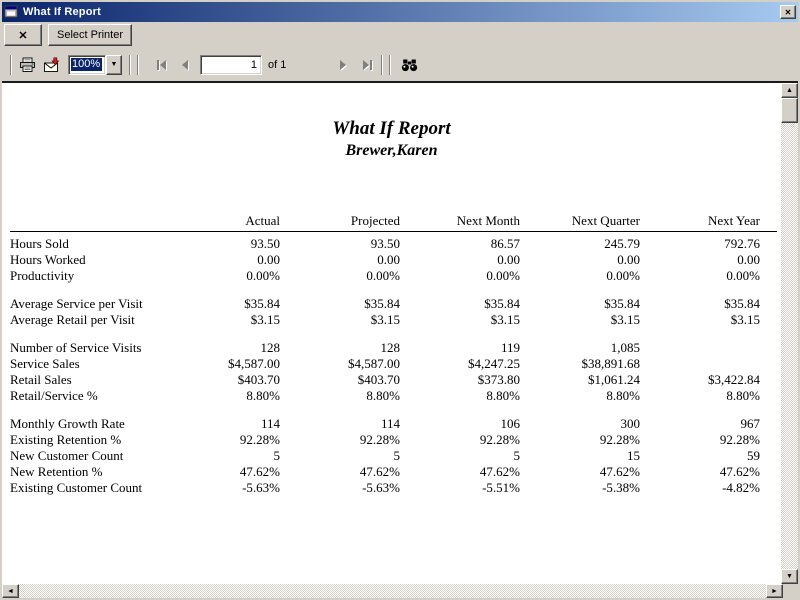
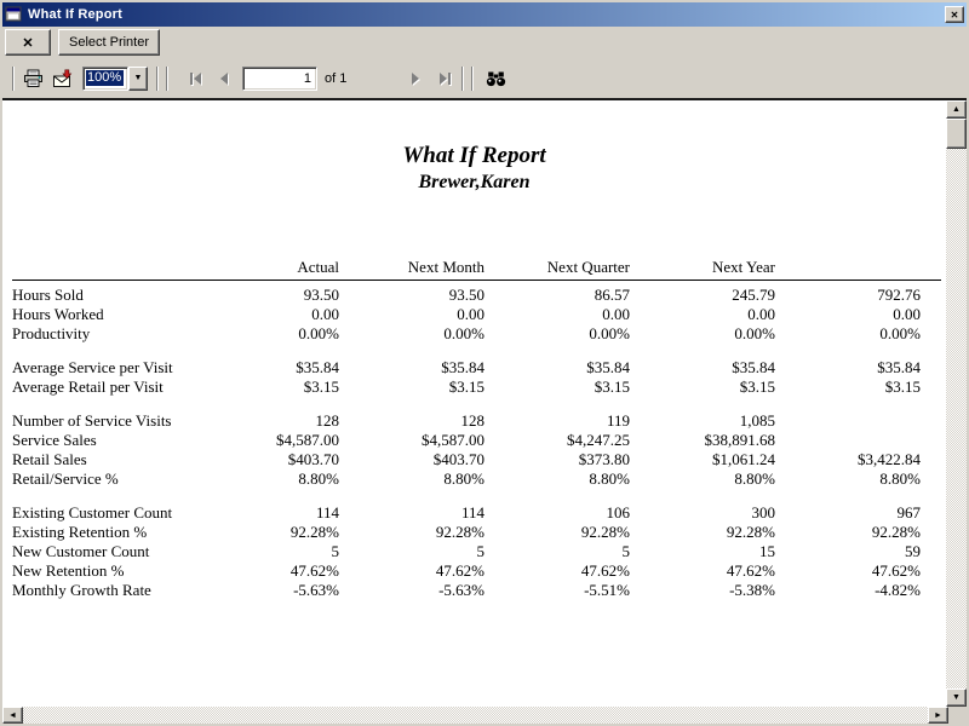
  What If Report
  ✕
  ✕
  Select Printer
  100%
  1
  of 1
  What If Report
  Brewer,Karen
  Actual
- Projected
  Next Month
  Next Quarter
  Next Year
  Hours Sold
  93.50
  93.50
  86.57
  245.79
  792.76
  Hours Worked
  0.00
  0.00
  0.00
  0.00
  0.00
  Productivity
  0.00%
  0.00%
  0.00%
  0.00%
  0.00%
  Average Service per Visit
  $35.84
  $35.84
  $35.84
  $35.84
  $35.84
  Average Retail per Visit
  $3.15
  $3.15
  $3.15
  $3.15
  $3.15
  Number of Service Visits
  128
  128
  119
  1,085
  Service Sales
  $4,587.00
  $4,587.00
  $4,247.25
  $38,891.68
  Retail Sales
  $403.70
  $403.70
  $373.80
  $1,061.24
  $3,422.84
  Retail/Service %
  8.80%
  8.80%
  8.80%
  8.80%
  8.80%
- Monthly Growth Rate
+ Existing Customer Count
  114
  114
  106
  300
  967
  Existing Retention %
  92.28%
  92.28%
  92.28%
  92.28%
  92.28%
  New Customer Count
  5
  5
  5
  15
  59
  New Retention %
  47.62%
  47.62%
  47.62%
  47.62%
  47.62%
- Existing Customer Count
+ Monthly Growth Rate
  -5.63%
  -5.63%
  -5.51%
  -5.38%
  -4.82%
